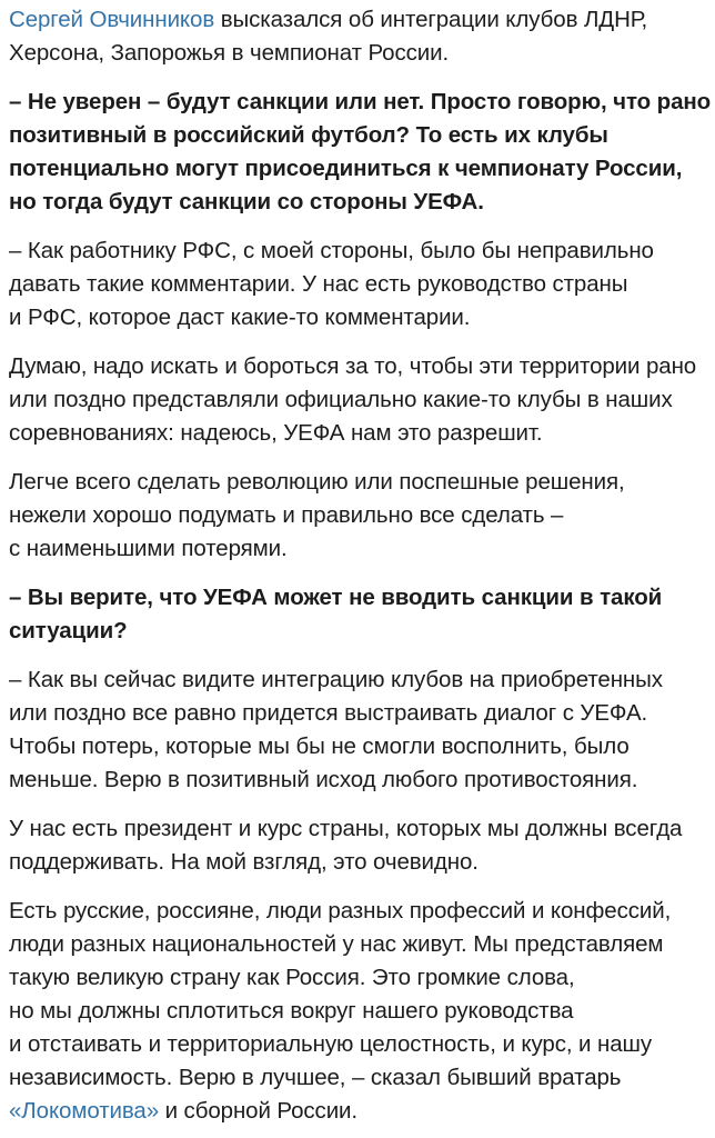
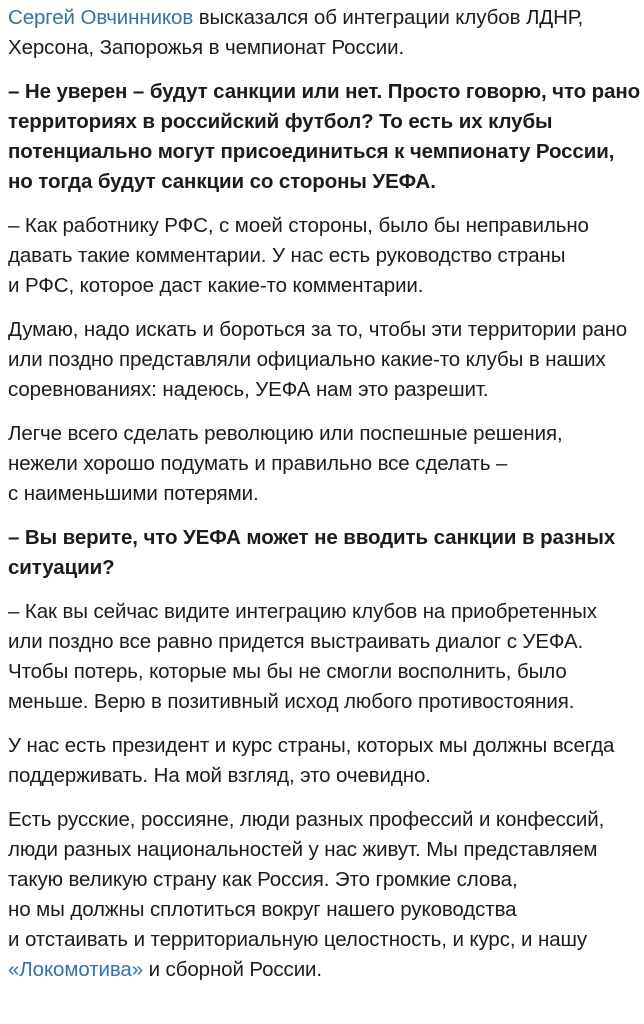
  Сергей Овчинников высказался об интеграции клубов ЛДНР,
  Херсона, Запорожья в чемпионат России.
  – Не уверен – будут санкции или нет. Просто говорю, что рано
- позитивный в российский футбол? То есть их клубы
+ территориях в российский футбол? То есть их клубы
  потенциально могут присоединиться к чемпионату России,
  но тогда будут санкции со стороны УЕФА.
  – Как работнику РФС, с моей стороны, было бы неправильно
  давать такие комментарии. У нас есть руководство страны
  и РФС, которое даст какие-то комментарии.
  Думаю, надо искать и бороться за то, чтобы эти территории рано
  или поздно представляли официально какие-то клубы в наших
  соревнованиях: надеюсь, УЕФА нам это разрешит.
  Легче всего сделать революцию или поспешные решения,
  нежели хорошо подумать и правильно все сделать –
  с наименьшими потерями.
- – Вы верите, что УЕФА может не вводить санкции в такой
+ – Вы верите, что УЕФА может не вводить санкции в разных
  ситуации?
  – Как вы сейчас видите интеграцию клубов на приобретенных
  или поздно все равно придется выстраивать диалог с УЕФА.
  Чтобы потерь, которые мы бы не смогли восполнить, было
  меньше. Верю в позитивный исход любого противостояния.
  У нас есть президент и курс страны, которых мы должны всегда
  поддерживать. На мой взгляд, это очевидно.
  Есть русские, россияне, люди разных профессий и конфессий,
  люди разных национальностей у нас живут. Мы представляем
  такую великую страну как Россия. Это громкие слова,
  но мы должны сплотиться вокруг нашего руководства
  и отстаивать и территориальную целостность, и курс, и нашу
- независимость. Верю в лучшее, – сказал бывший вратарь
  «Локомотива» и сборной России.
